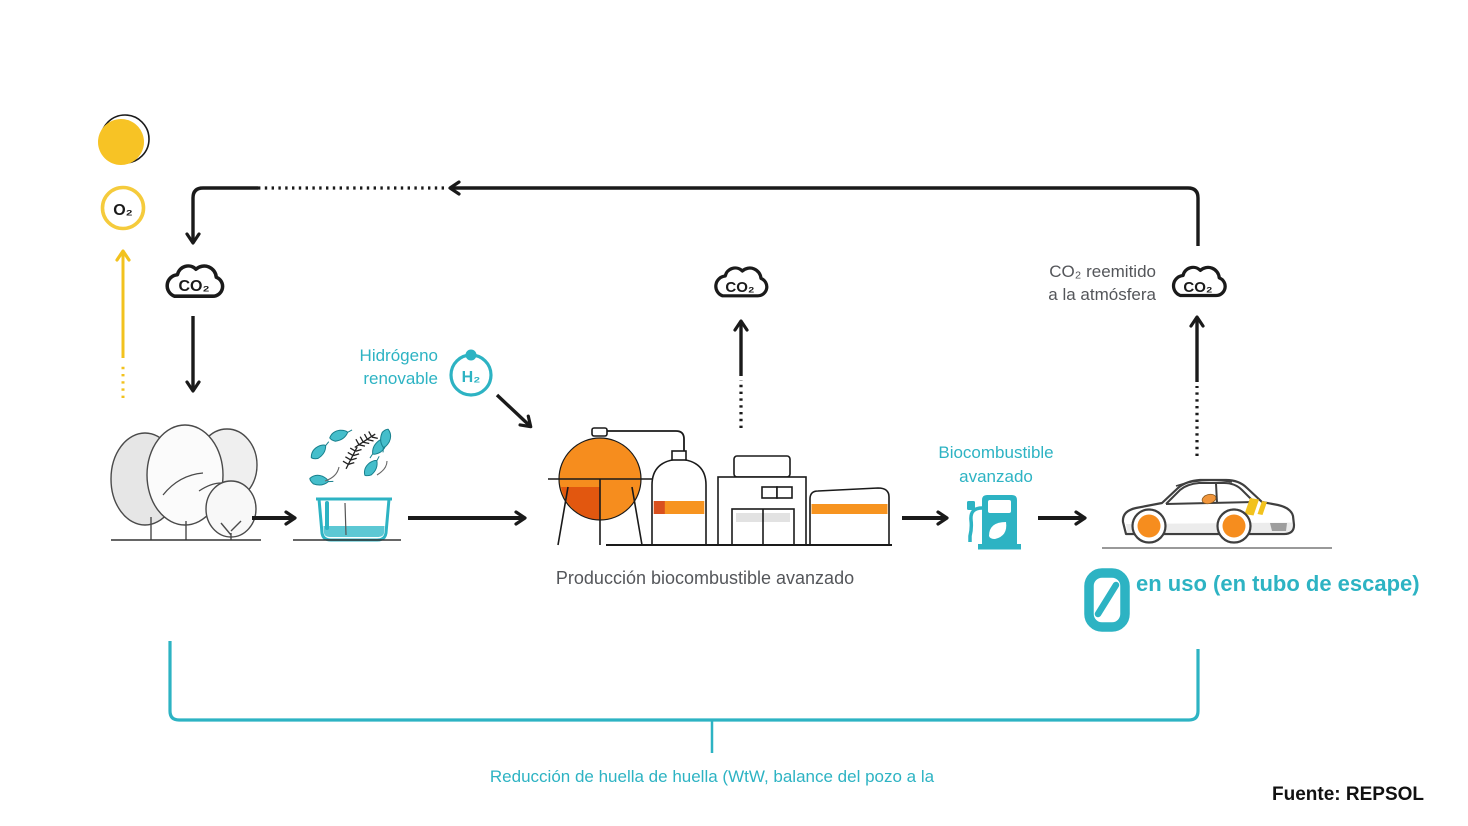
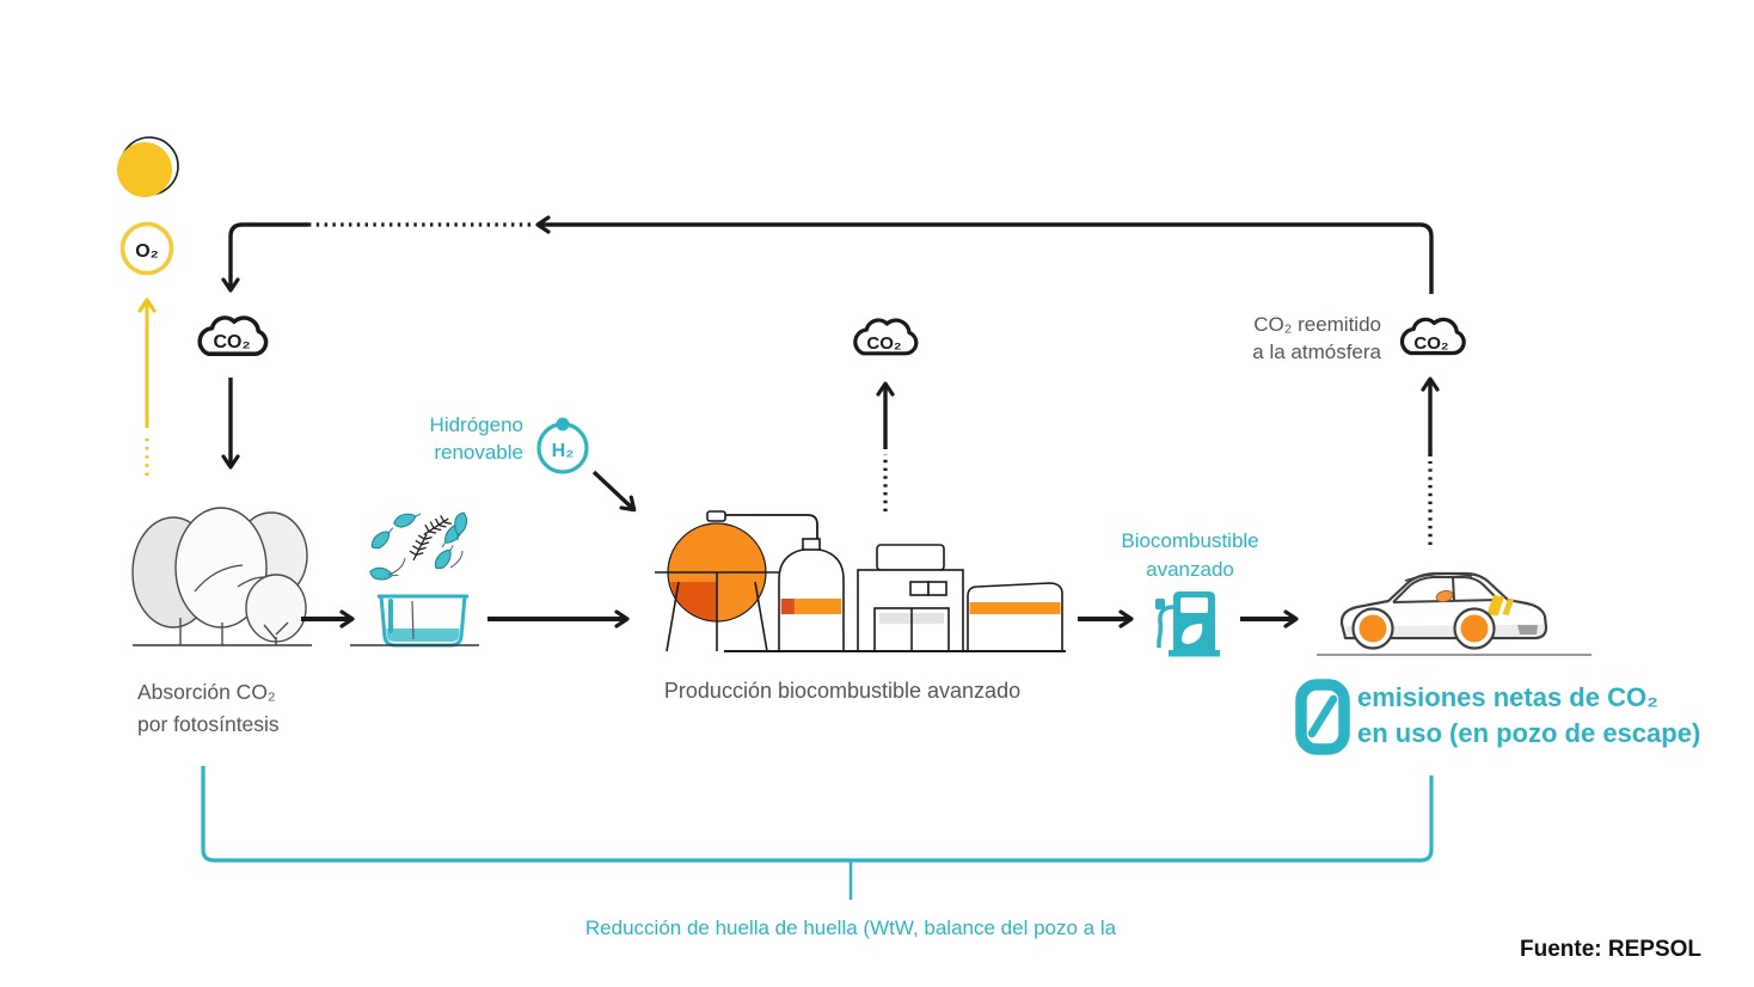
  O₂
  CO₂
  H₂
  CO₂
  CO₂
  Hidrógeno
  renovable
+ Absorción CO₂
+ por fotosíntesis
  Producción biocombustible avanzado
  Biocombustible
  avanzado
  CO₂ reemitido
  a la atmósfera
+ emisiones netas de CO₂
- en uso (en tubo de escape)
+ en uso (en pozo de escape)
  Reducción de huella de huella (WtW, balance del pozo a la
  Fuente: REPSOL
